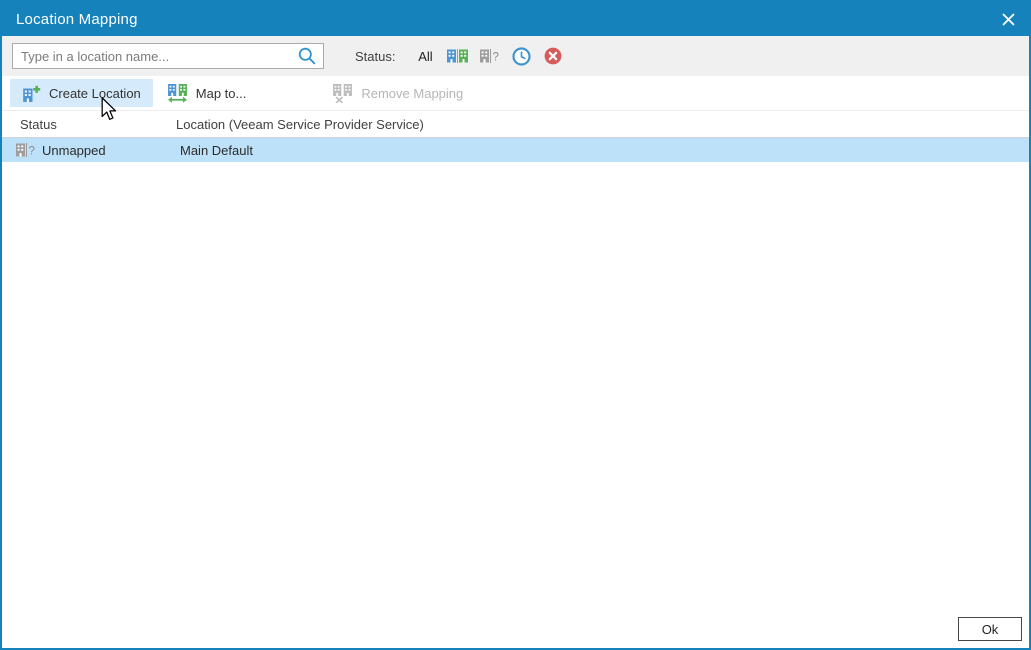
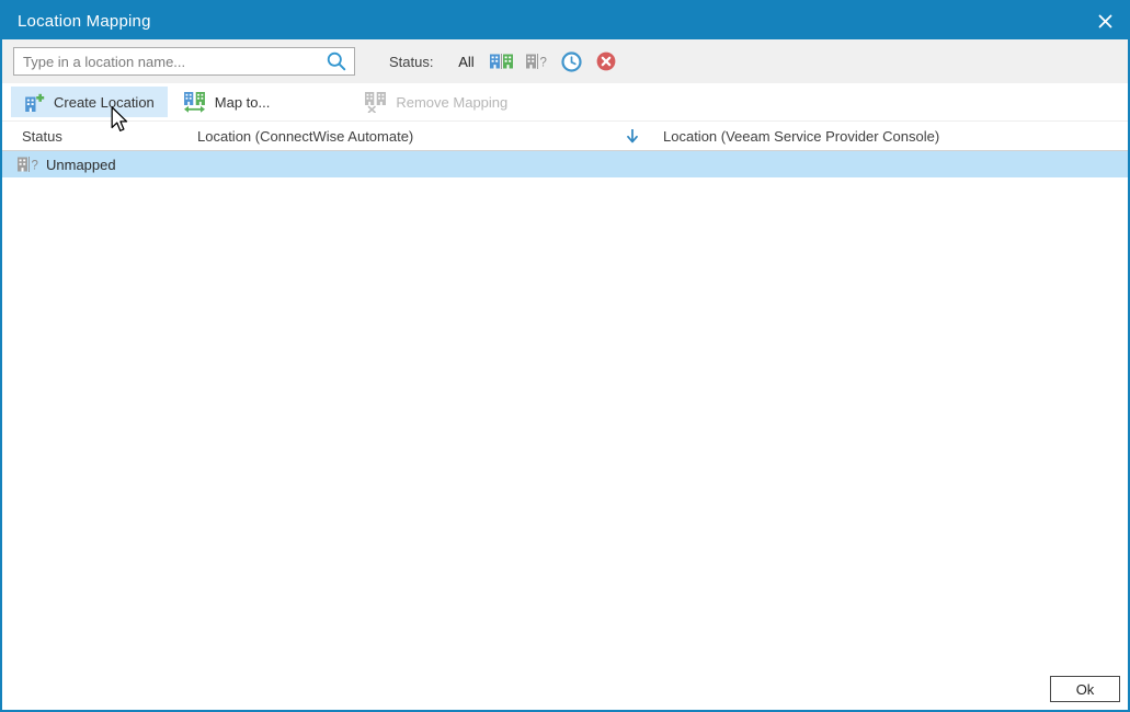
  Location Mapping
  Type in a location name...
  Status:
  All
  ?
  Create Location
  Map to...
  Remove Mapping
  Status
+ Location (ConnectWise Automate)
- Location (Veeam Service Provider Service)
+ Location (Veeam Service Provider Console)
  ?
  Unmapped
- Main Default
  Ok
